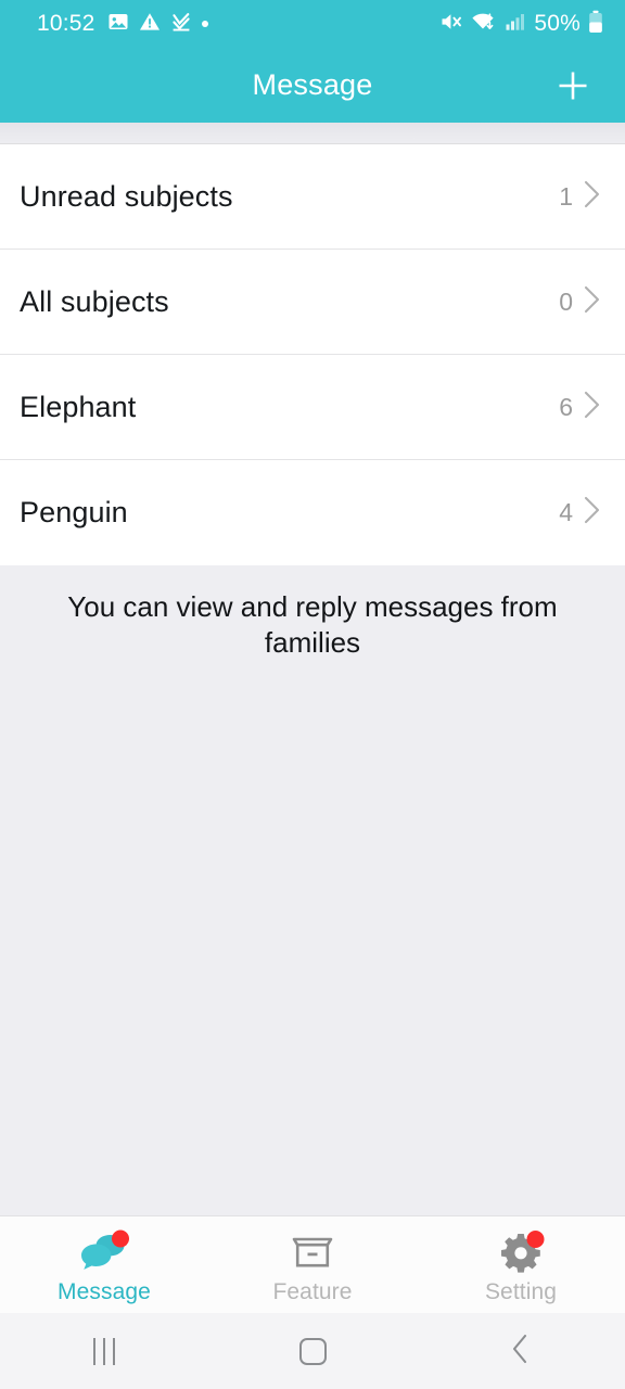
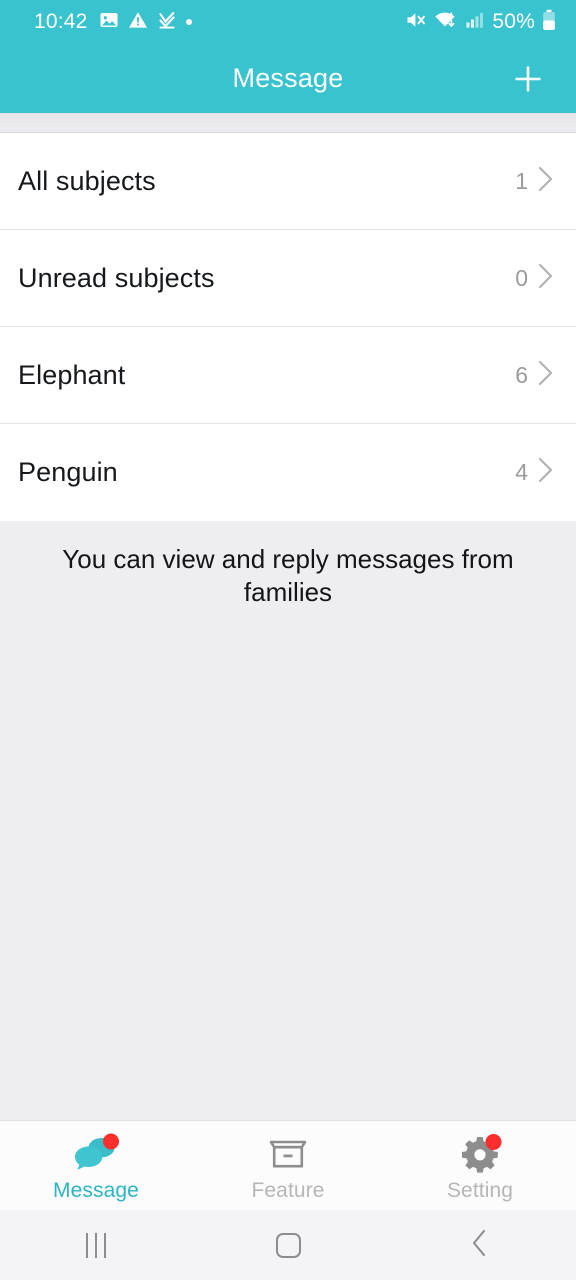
- 10:52
+ 10:42
  50%
  Message
- Unread subjects
+ All subjects
  1
- All subjects
+ Unread subjects
  0
  Elephant
  6
  Penguin
  4
  You can view and reply messages from families
  Message
  Feature
  Setting
